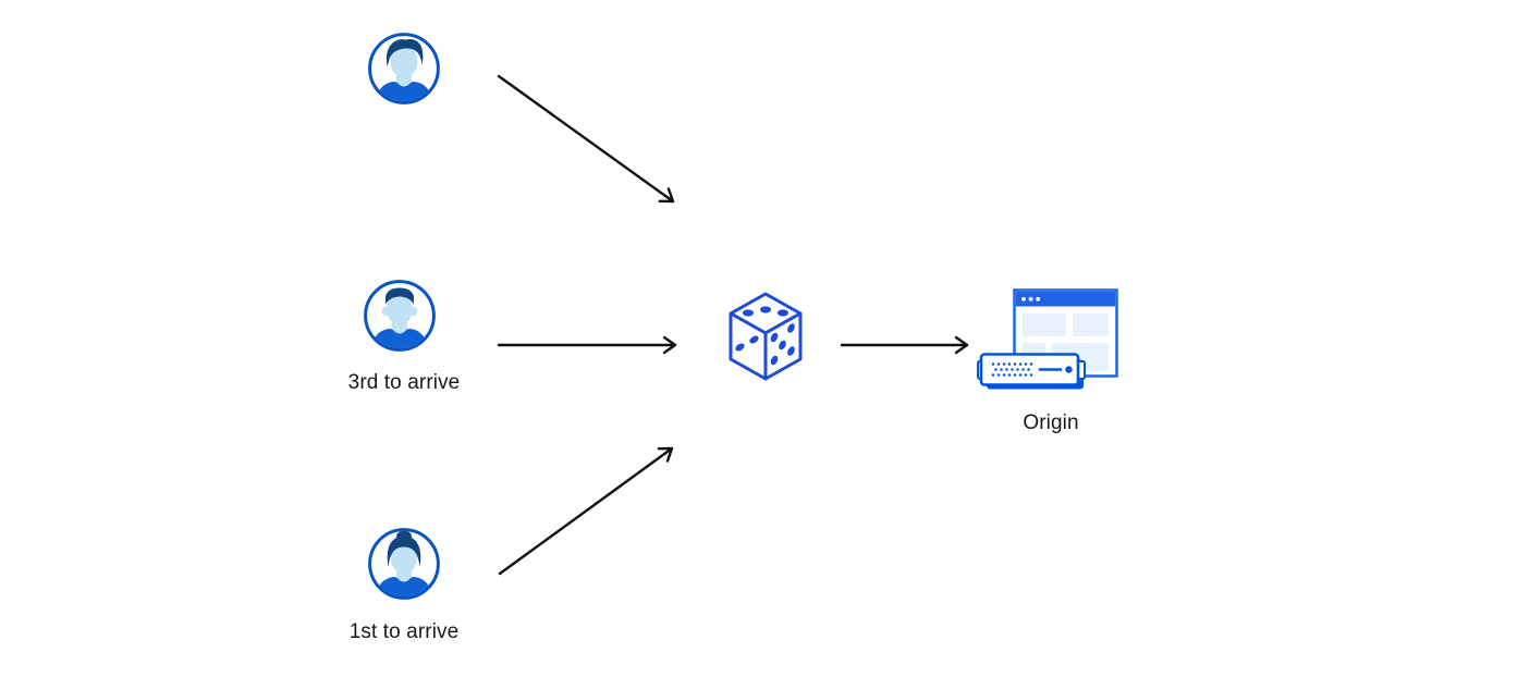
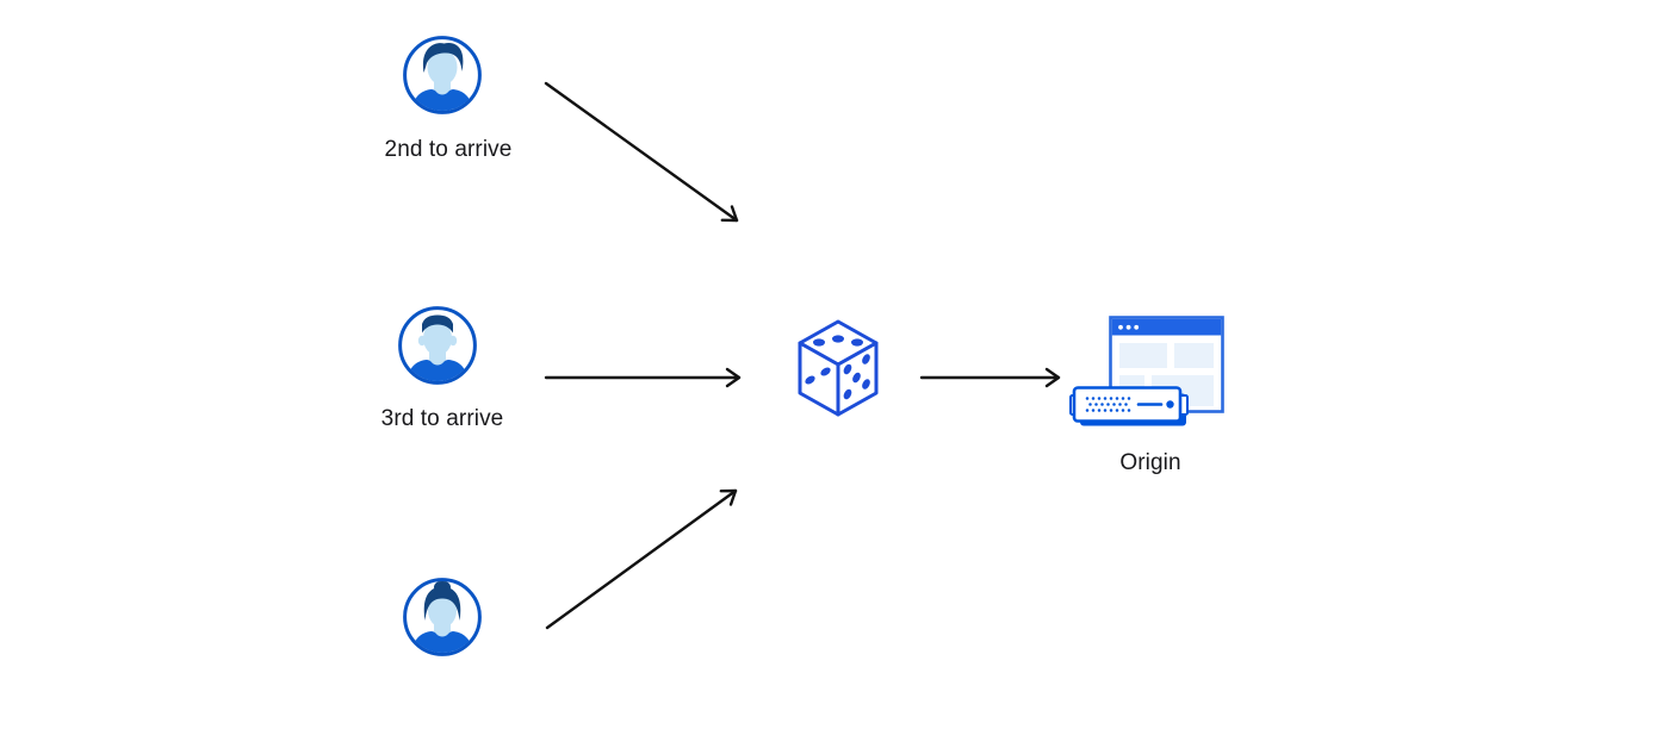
+ 2nd to arrive
  3rd to arrive
- 1st to arrive
  Origin
